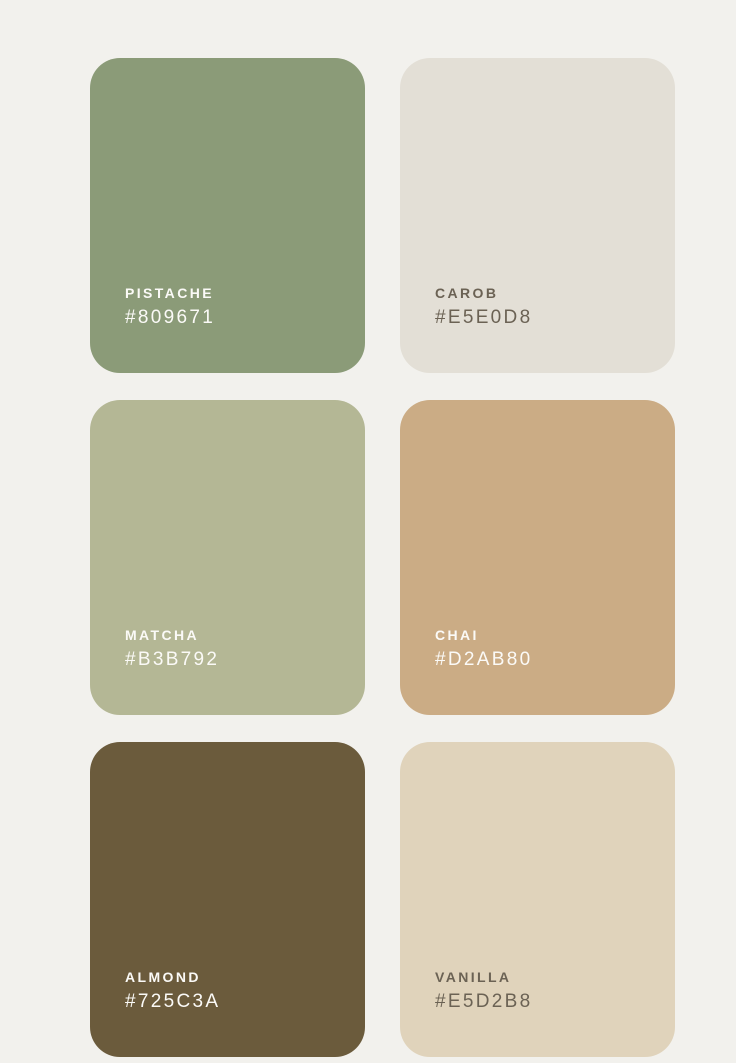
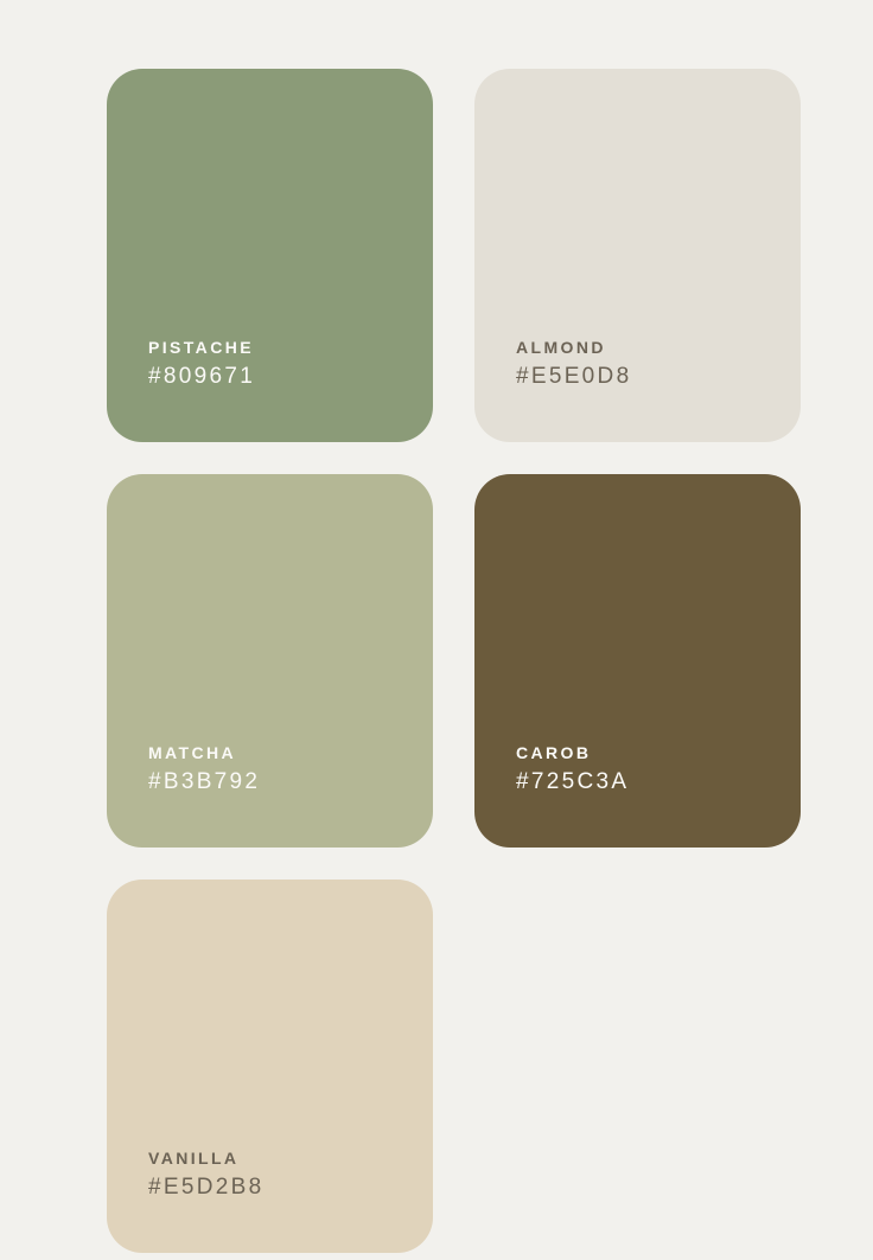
  PISTACHE
  #809671
- CAROB
+ ALMOND
  #E5E0D8
  MATCHA
  #B3B792
- CHAI
- #D2AB80
- ALMOND
+ CAROB
  #725C3A
  VANILLA
  #E5D2B8
